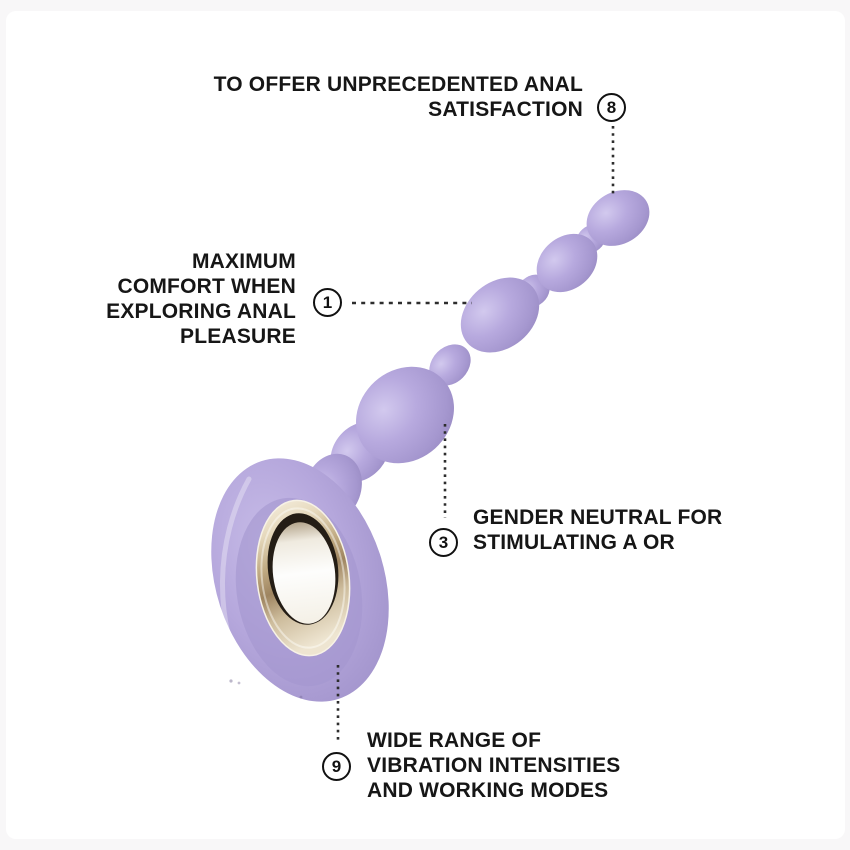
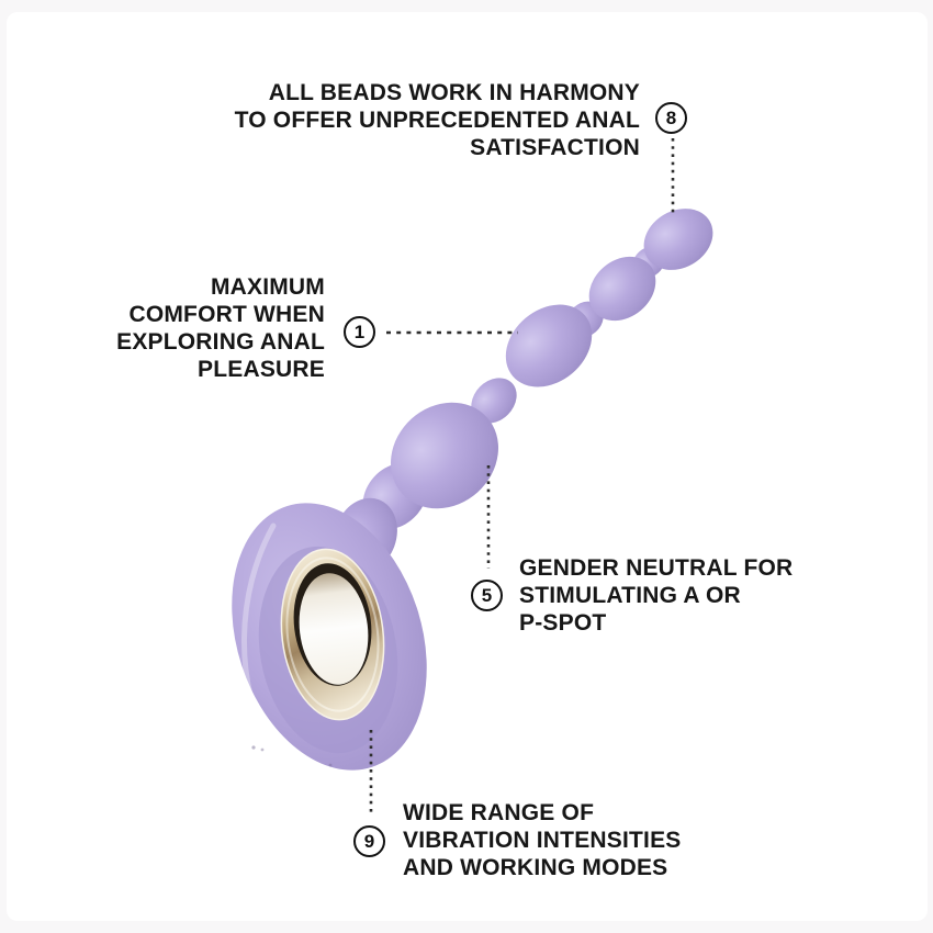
+ ALL BEADS WORK IN HARMONY
  TO OFFER UNPRECEDENTED ANAL
  SATISFACTION
  8
  MAXIMUM
  COMFORT WHEN
  EXPLORING ANAL
  PLEASURE
  1
  GENDER NEUTRAL FOR
  STIMULATING A OR
+ P-SPOT
- 3
+ 5
  WIDE RANGE OF
  VIBRATION INTENSITIES
  AND WORKING MODES
  9
